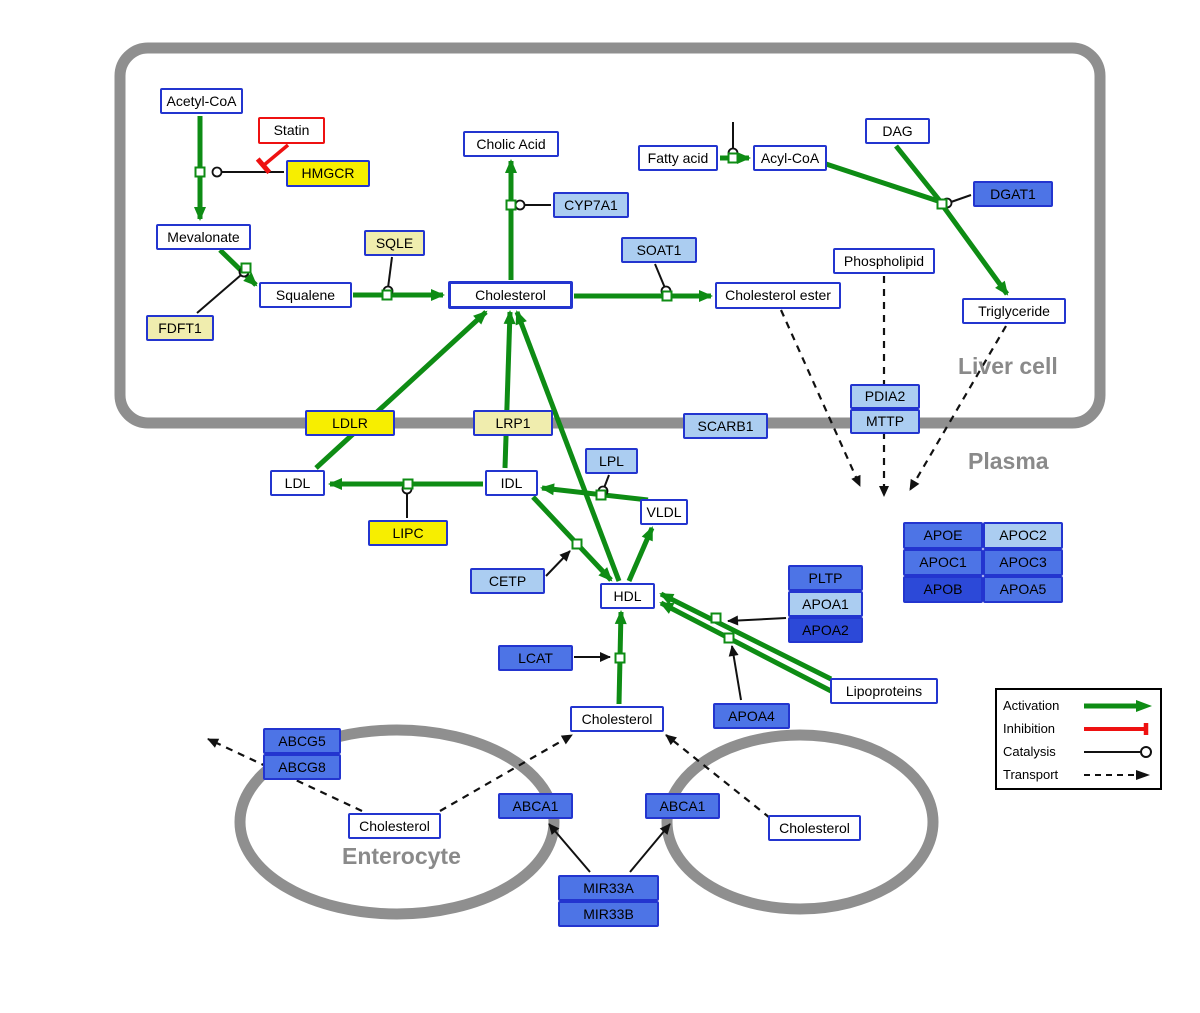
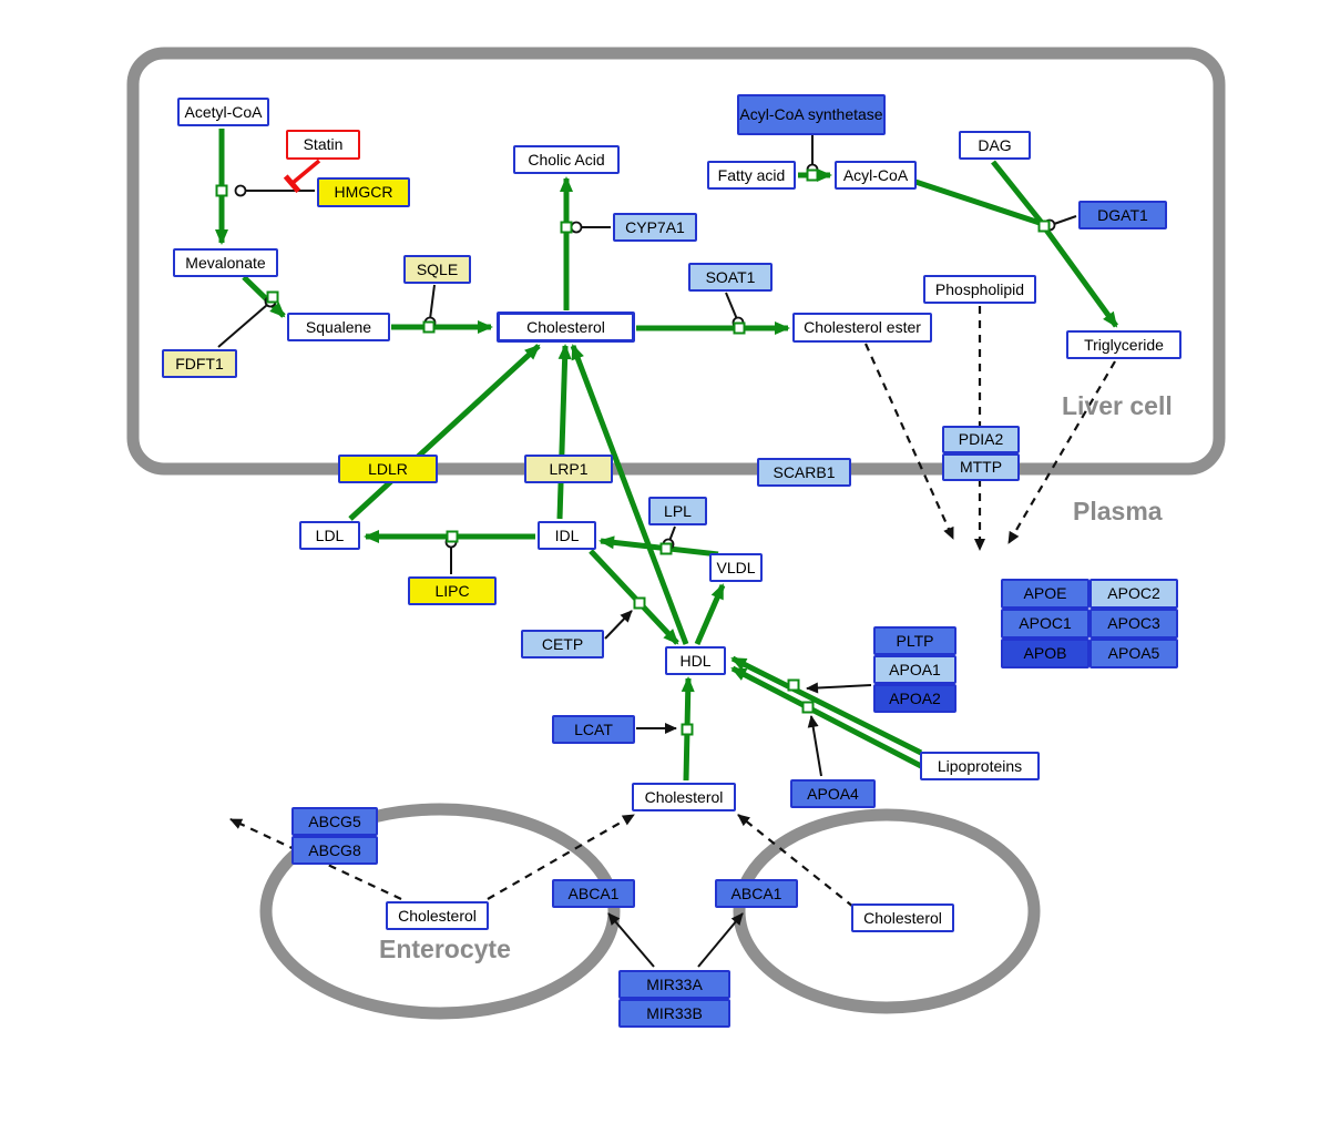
  Liver cell
  Plasma
  Enterocyte
  Acetyl-CoA
  Statin
  HMGCR
  Mevalonate
  FDFT1
  Squalene
  SQLE
  Cholesterol
  Cholic Acid
  CYP7A1
  SOAT1
  Cholesterol ester
+ Acyl-CoA synthetase
  Fatty acid
  Acyl-CoA
  DAG
  DGAT1
  Phospholipid
  Triglyceride
  PDIA2
  MTTP
  LDLR
  LRP1
  SCARB1
  LDL
  IDL
  LPL
  VLDL
  LIPC
  CETP
  HDL
  PLTP
  APOA1
  APOA2
  LCAT
  APOA4
  Lipoproteins
  APOE
  APOC2
  APOC1
  APOC3
  APOB
  APOA5
  Cholesterol
  ABCG5
  ABCG8
  Cholesterol
  ABCA1
  ABCA1
  Cholesterol
  MIR33A
  MIR33B
- Activation
- Inhibition
- Catalysis
- Transport
